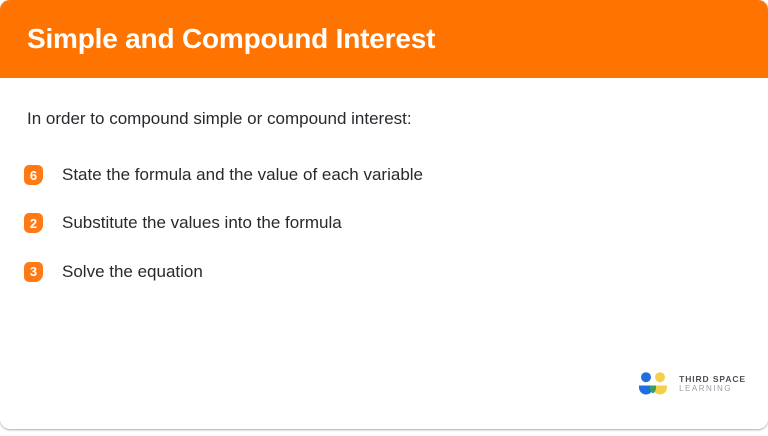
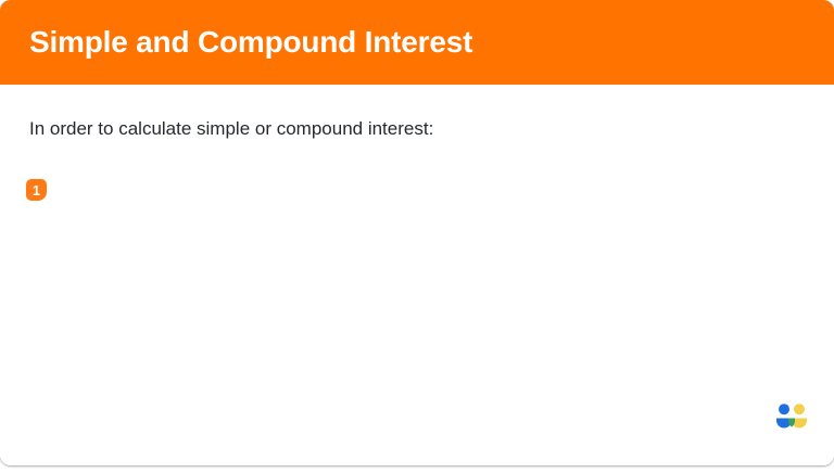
  Simple and Compound Interest
- In order to compound simple or compound interest:
+ In order to calculate simple or compound interest:
- 6
+ 1
- State the formula and the value of each variable
- 2
- Substitute the values into the formula
- 3
- Solve the equation
- THIRD SPACE
- LEARNING
